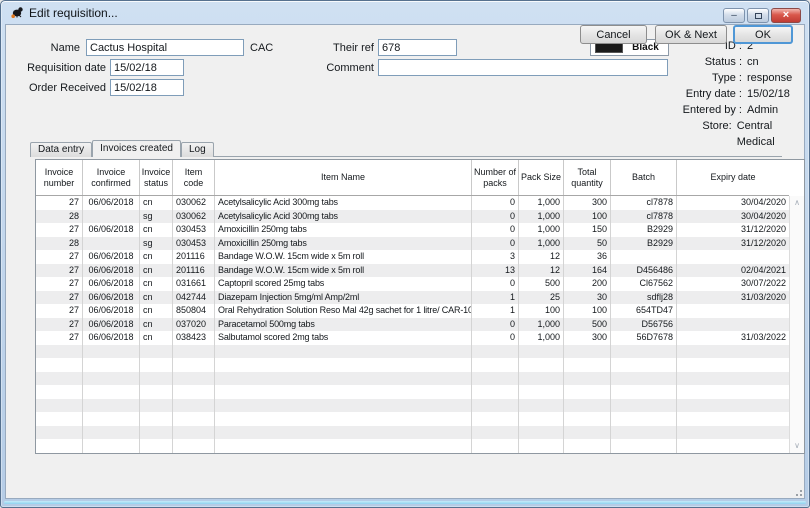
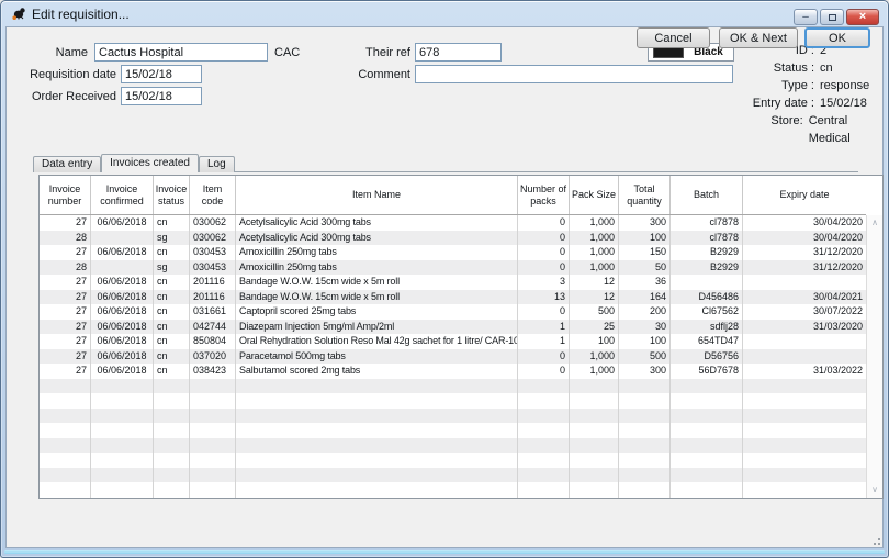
  Edit requisition...
  –
  ×
  Name
  Cactus Hospital
  CAC
  Their ref
  678
  Black
  Requisition date
  15/02/18
  Comment
  Order Received
  15/02/18
  ID :
  2
  Status :
  cn
  Type :
  response
  Entry date :
  15/02/18
- Entered by :
- Admin
  Store:
  Central Medical
  Data entry
  Invoices created
  Log
  Invoice number
  Invoice confirmed
  Invoice status
  Item code
  Item Name
  Number of packs
  Pack Size
  Total quantity
  Batch
  Expiry date
  27
  06/06/2018
  cn
  030062
  Acetylsalicylic Acid 300mg tabs
  0
  1,000
  300
  cl7878
  30/04/2020
  28
  sg
  030062
  Acetylsalicylic Acid 300mg tabs
  0
  1,000
  100
  cl7878
  30/04/2020
  27
  06/06/2018
  cn
  030453
  Amoxicillin 250mg tabs
  0
  1,000
  150
  B2929
  31/12/2020
  28
  sg
  030453
  Amoxicillin 250mg tabs
  0
  1,000
  50
  B2929
  31/12/2020
  27
  06/06/2018
  cn
  201116
  Bandage W.O.W. 15cm wide x 5m roll
  3
  12
  36
  27
  06/06/2018
  cn
  201116
  Bandage W.O.W. 15cm wide x 5m roll
  13
  12
  164
  D456486
- 02/04/2021
+ 30/04/2021
  27
  06/06/2018
  cn
  031661
  Captopril scored 25mg tabs
  0
  500
  200
  Cl67562
  30/07/2022
  27
  06/06/2018
  cn
  042744
  Diazepam Injection 5mg/ml Amp/2ml
  1
  25
  30
  sdflj28
  31/03/2020
  27
  06/06/2018
  cn
  850804
  Oral Rehydration Solution Reso Mal 42g sachet for 1 litre/ CAR-10
  1
  100
  100
  654TD47
  27
  06/06/2018
  cn
  037020
  Paracetamol 500mg tabs
  0
  1,000
  500
  D56756
  27
  06/06/2018
  cn
  038423
  Salbutamol scored 2mg tabs
  0
  1,000
  300
  56D7678
  31/03/2022
  ∧
  ∨
  Cancel
  OK & Next
  OK
